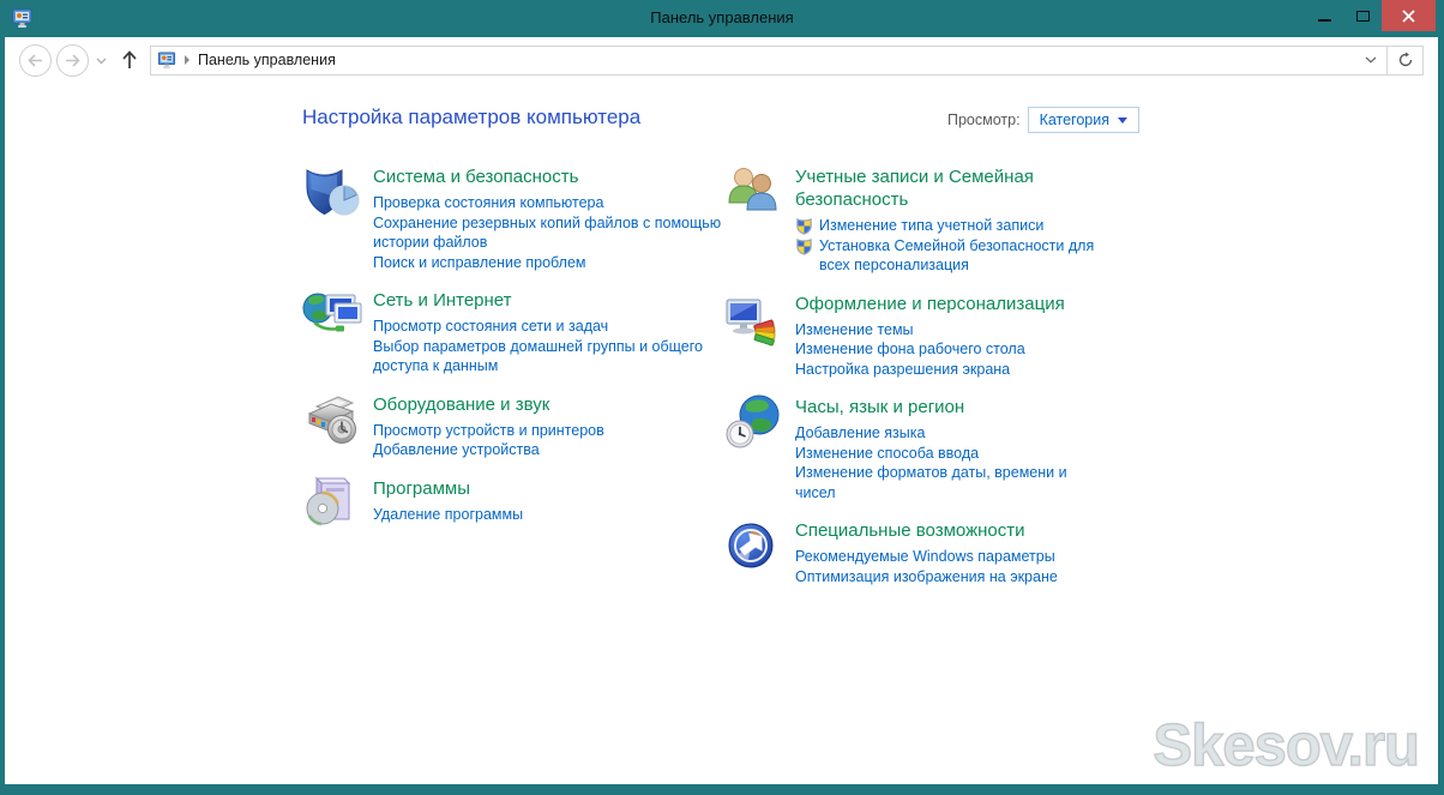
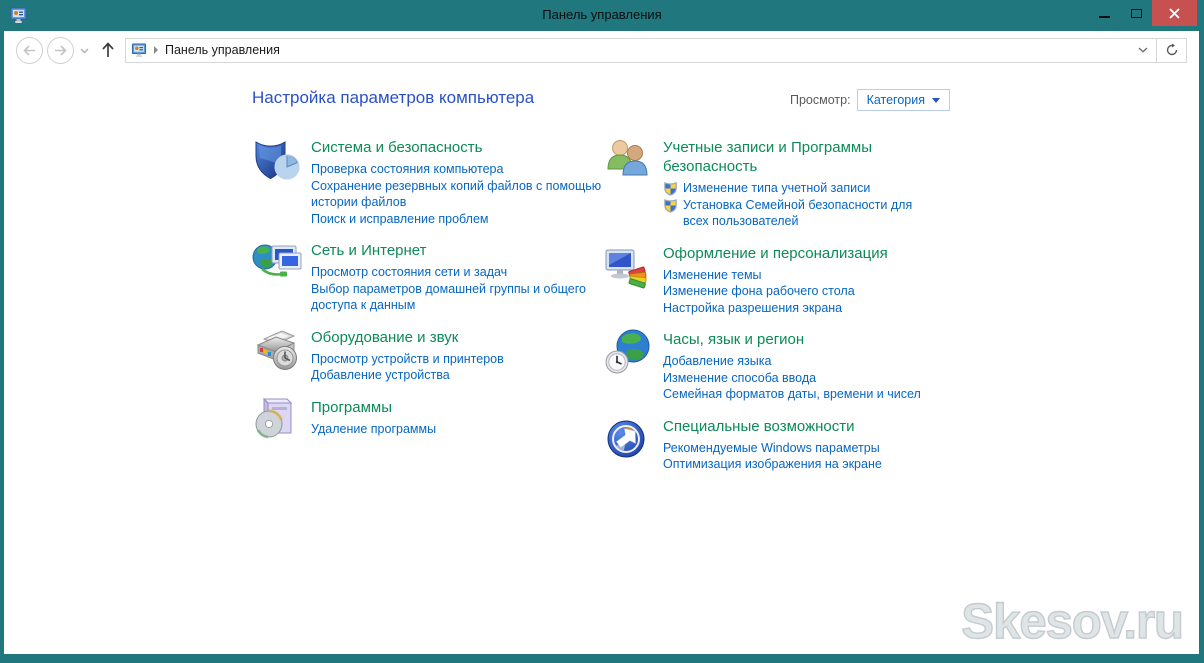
  Панель управления
  Панель управления
  Настройка параметров компьютера
  Просмотр:
  Категория
  Система и безопасность
  Проверка состояния компьютера
  Сохранение резервных копий файлов с помощью истории файлов
  Поиск и исправление проблем
  Сеть и Интернет
  Просмотр состояния сети и задач
  Выбор параметров домашней группы и общего доступа к данным
  Оборудование и звук
  Просмотр устройств и принтеров
  Добавление устройства
  Программы
  Удаление программы
- Учетные записи и Семейная безопасность
+ Учетные записи и Программы безопасность
  Изменение типа учетной записи
- Установка Семейной безопасности для всех персонализация
+ Установка Семейной безопасности для всех пользователей
  Оформление и персонализация
  Изменение темы
  Изменение фона рабочего стола
  Настройка разрешения экрана
  Часы, язык и регион
  Добавление языка
  Изменение способа ввода
- Изменение форматов даты, времени и чисел
+ Семейная форматов даты, времени и чисел
  Специальные возможности
  Рекомендуемые Windows параметры
  Оптимизация изображения на экране
  Skesov.ru
